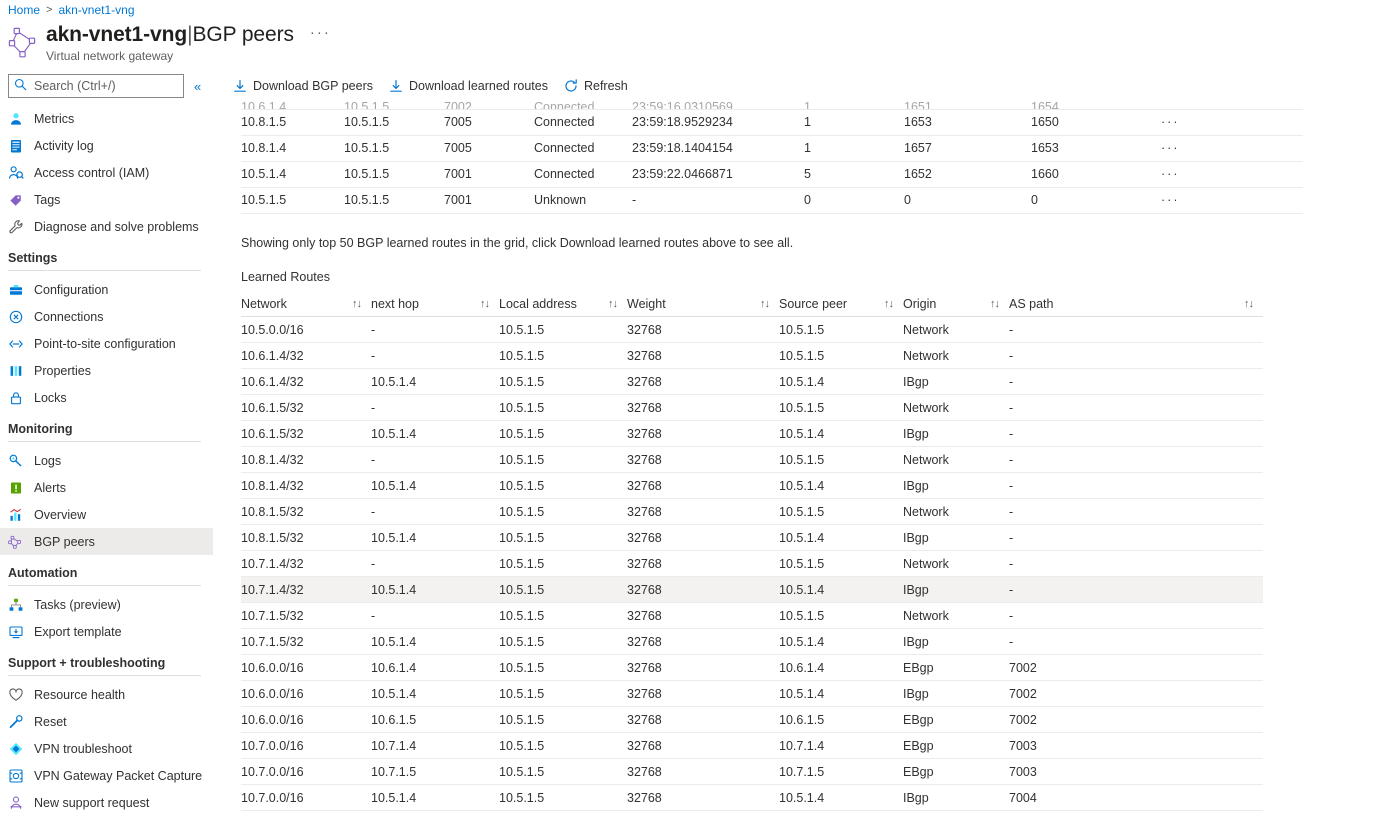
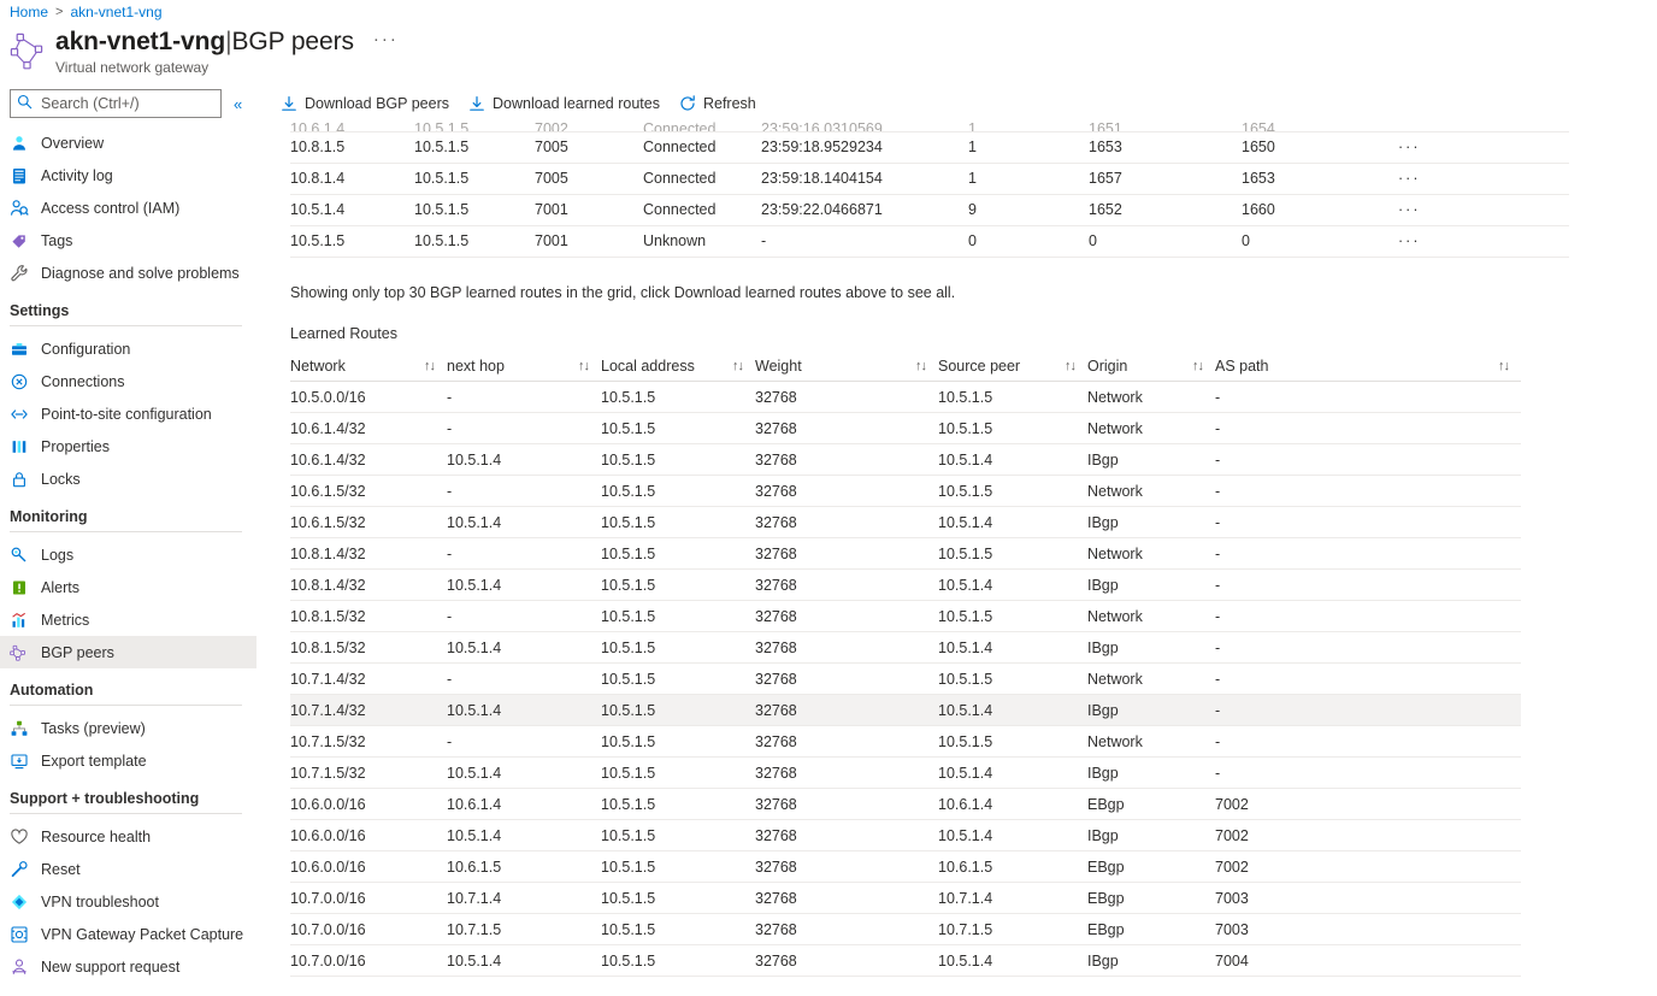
  Home
  >
  akn-vnet1-vng
  akn-vnet1-vng|BGP peers ···
  Virtual network gateway
  Search (Ctrl+/)
  «
- Metrics
+ Overview
  Activity log
  Access control (IAM)
  Tags
  Diagnose and solve problems
  Settings
  Configuration
  Connections
  Point-to-site configuration
  Properties
  Locks
  Monitoring
  Logs
  Alerts
- Overview
+ Metrics
  BGP peers
  Automation
  Tasks (preview)
  Export template
  Support + troubleshooting
  Resource health
  Reset
  VPN troubleshoot
  VPN Gateway Packet Capture
  New support request
  Download BGP peers
  Download learned routes
  Refresh
  10.6.1.4	10.5.1.5	7002	Connected	23:59:16.0310569	1	1651	1654
  10.8.1.5	10.5.1.5	7005	Connected	23:59:18.9529234	1	1653	1650	···
  10.8.1.4	10.5.1.5	7005	Connected	23:59:18.1404154	1	1657	1653	···
- 10.5.1.4	10.5.1.5	7001	Connected	23:59:22.0466871	5	1652	1660	···
+ 10.5.1.4	10.5.1.5	7001	Connected	23:59:22.0466871	9	1652	1660	···
  10.5.1.5	10.5.1.5	7001	Unknown	-	0	0	0	···
- Showing only top 50 BGP learned routes in the grid, click Download learned routes above to see all.
+ Showing only top 30 BGP learned routes in the grid, click Download learned routes above to see all.
  Learned Routes
  Network ↑↓	next hop ↑↓	Local address ↑↓	Weight ↑↓	Source peer ↑↓	Origin ↑↓	AS path ↑↓
  10.5.0.0/16	-	10.5.1.5	32768	10.5.1.5	Network	-
  10.6.1.4/32	-	10.5.1.5	32768	10.5.1.5	Network	-
  10.6.1.4/32	10.5.1.4	10.5.1.5	32768	10.5.1.4	IBgp	-
  10.6.1.5/32	-	10.5.1.5	32768	10.5.1.5	Network	-
  10.6.1.5/32	10.5.1.4	10.5.1.5	32768	10.5.1.4	IBgp	-
  10.8.1.4/32	-	10.5.1.5	32768	10.5.1.5	Network	-
  10.8.1.4/32	10.5.1.4	10.5.1.5	32768	10.5.1.4	IBgp	-
  10.8.1.5/32	-	10.5.1.5	32768	10.5.1.5	Network	-
  10.8.1.5/32	10.5.1.4	10.5.1.5	32768	10.5.1.4	IBgp	-
  10.7.1.4/32	-	10.5.1.5	32768	10.5.1.5	Network	-
  10.7.1.4/32	10.5.1.4	10.5.1.5	32768	10.5.1.4	IBgp	-
  10.7.1.5/32	-	10.5.1.5	32768	10.5.1.5	Network	-
  10.7.1.5/32	10.5.1.4	10.5.1.5	32768	10.5.1.4	IBgp	-
  10.6.0.0/16	10.6.1.4	10.5.1.5	32768	10.6.1.4	EBgp	7002
  10.6.0.0/16	10.5.1.4	10.5.1.5	32768	10.5.1.4	IBgp	7002
  10.6.0.0/16	10.6.1.5	10.5.1.5	32768	10.6.1.5	EBgp	7002
  10.7.0.0/16	10.7.1.4	10.5.1.5	32768	10.7.1.4	EBgp	7003
  10.7.0.0/16	10.7.1.5	10.5.1.5	32768	10.7.1.5	EBgp	7003
  10.7.0.0/16	10.5.1.4	10.5.1.5	32768	10.5.1.4	IBgp	7004
